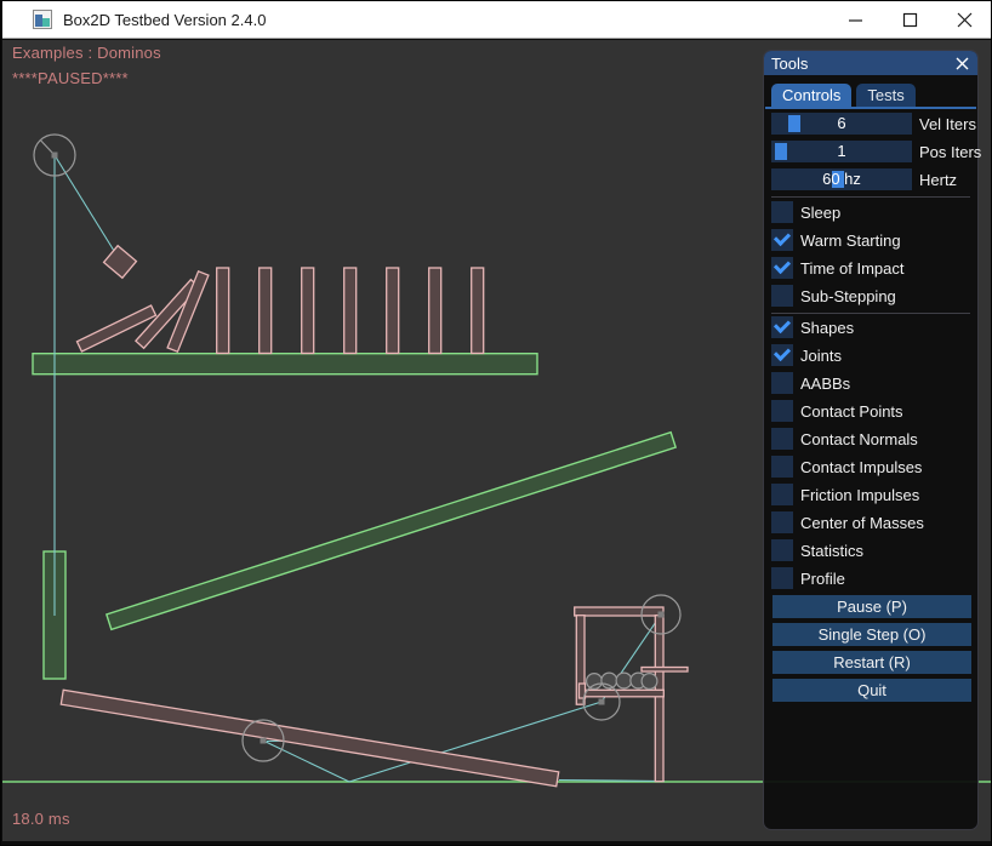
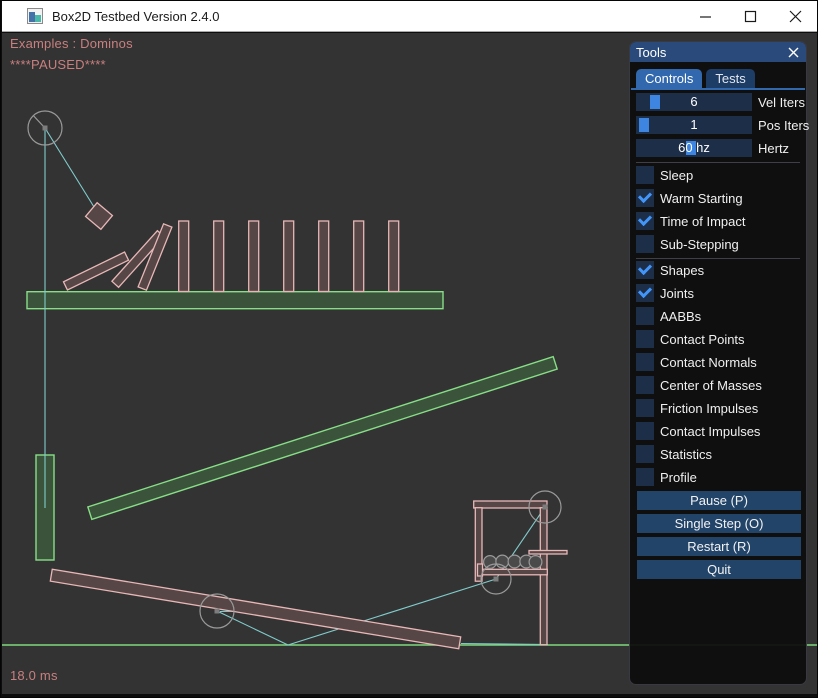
  Box2D Testbed Version 2.4.0
  Examples : Dominos
  ****PAUSED****
  18.0 ms
  Tools
  Controls
  Tests
  6
  Vel Iters
  1
  Pos Iters
  60 hz
  Hertz
  Sleep
  Warm Starting
  Time of Impact
  Sub-Stepping
  Shapes
  Joints
  AABBs
  Contact Points
  Contact Normals
- Contact Impulses
+ Center of Masses
  Friction Impulses
- Center of Masses
+ Contact Impulses
  Statistics
  Profile
  Pause (P)
  Single Step (O)
  Restart (R)
  Quit
